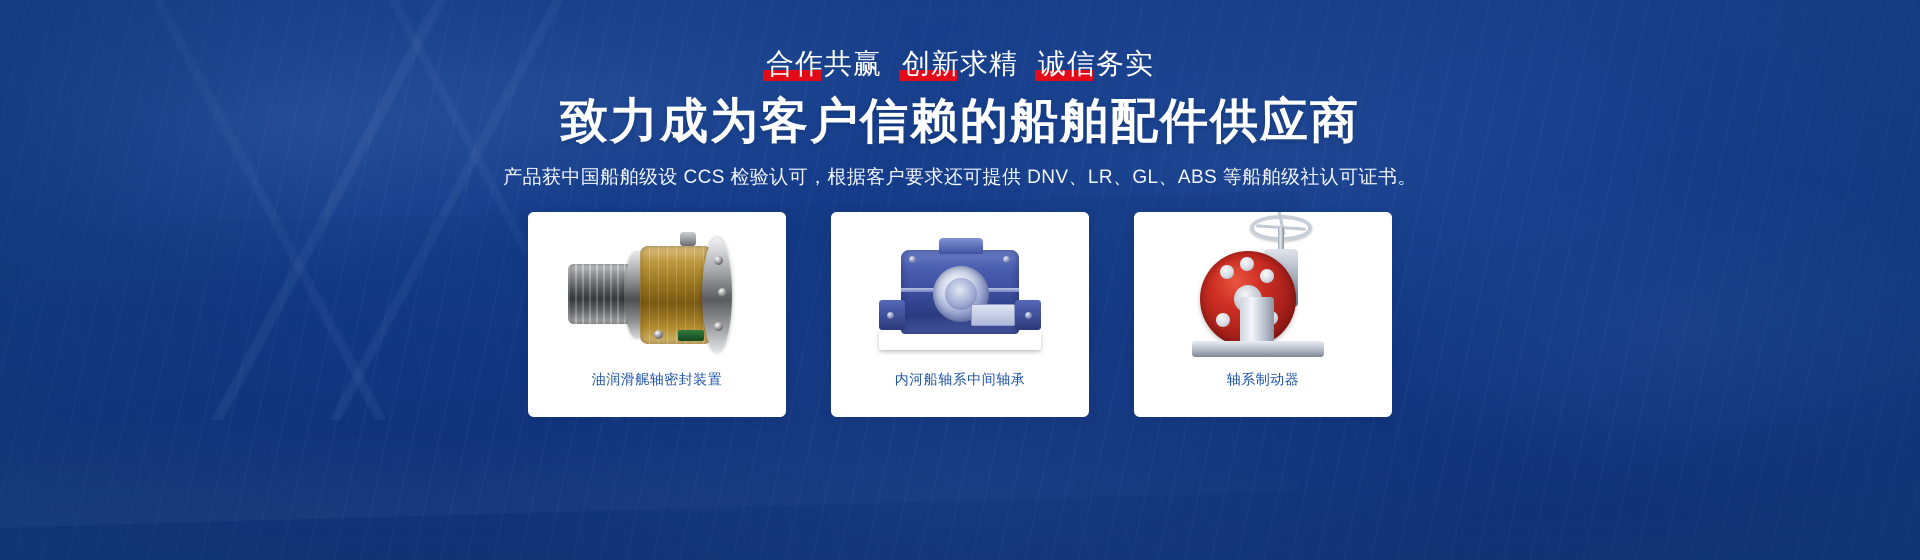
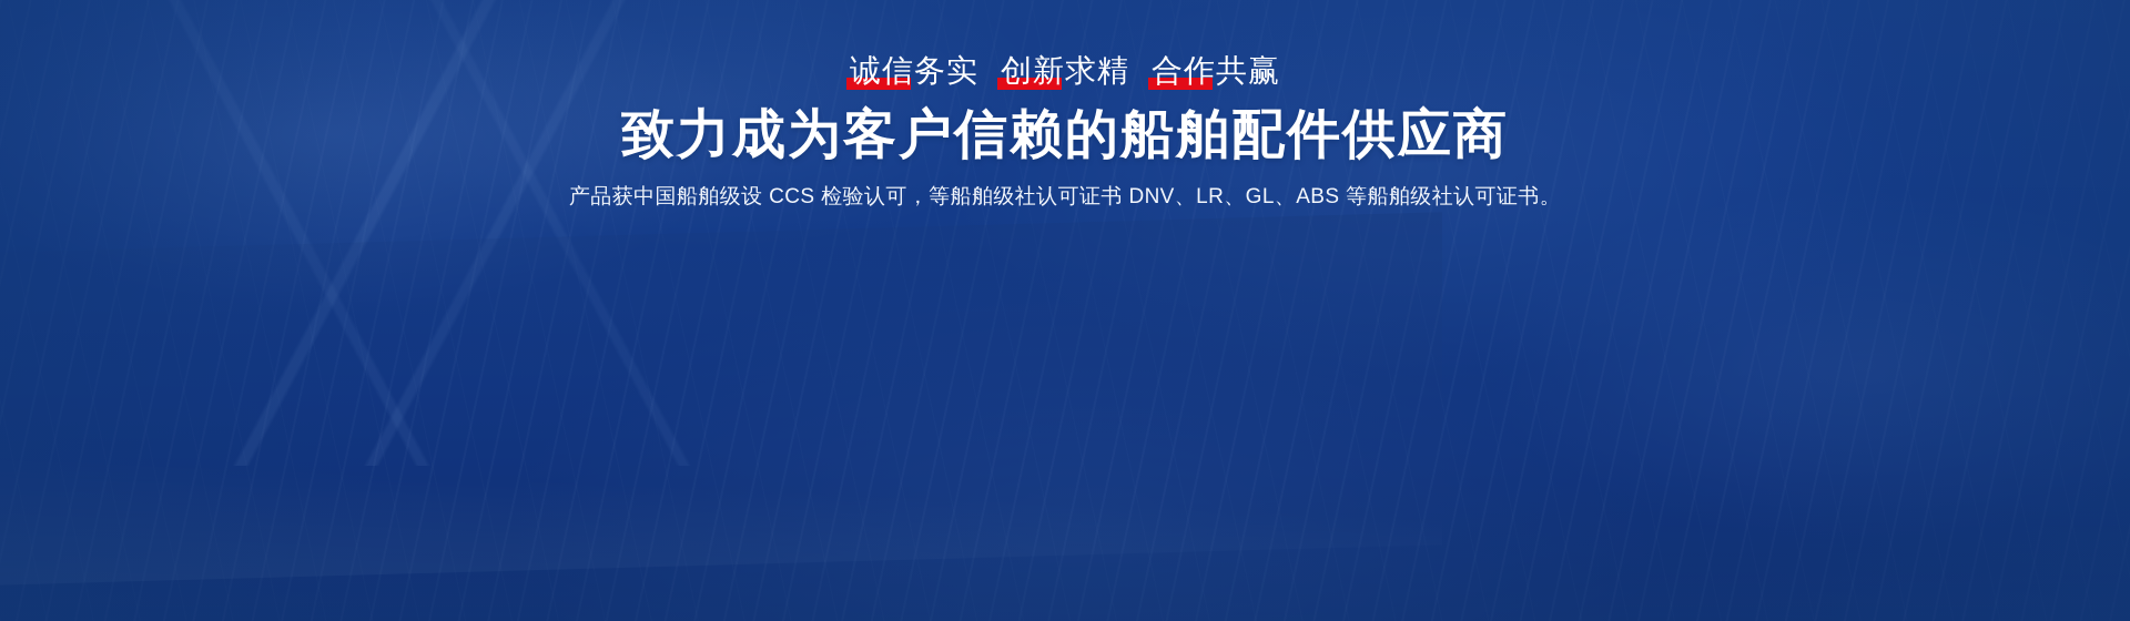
- 合作共赢
+ 诚信务实
  创新求精
- 诚信务实
+ 合作共赢
  致力成为客户信赖的船舶配件供应商
- 产品获中国船舶级设 CCS 检验认可，根据客户要求还可提供 DNV、LR、GL、ABS 等船舶级社认可证书。
+ 产品获中国船舶级设 CCS 检验认可，等船舶级社认可证书 DNV、LR、GL、ABS 等船舶级社认可证书。
- 油润滑艉轴密封装置
- 内河船轴系中间轴承
- 轴系制动器
